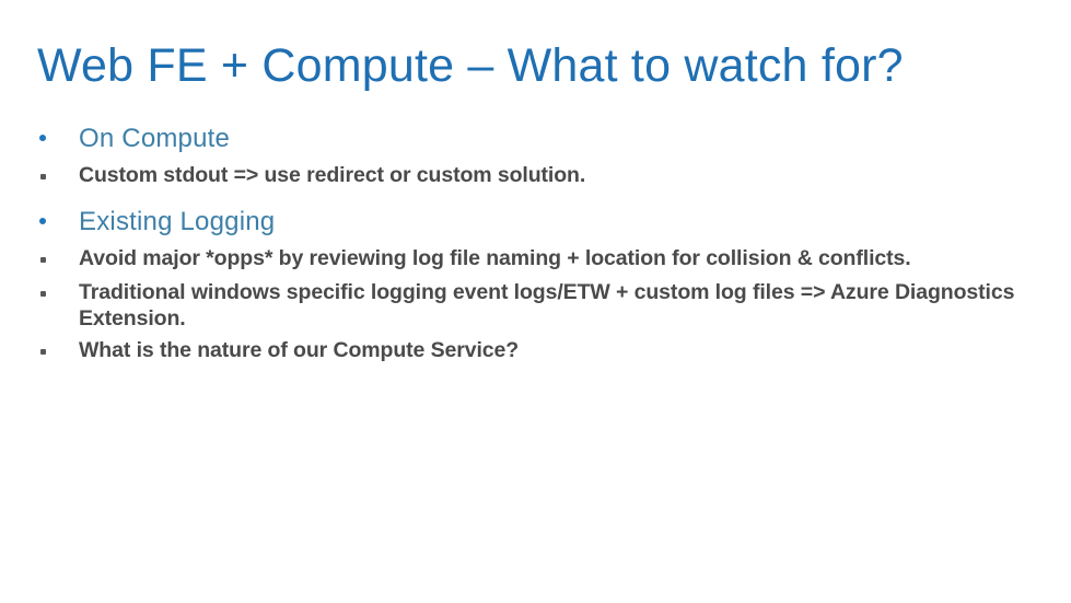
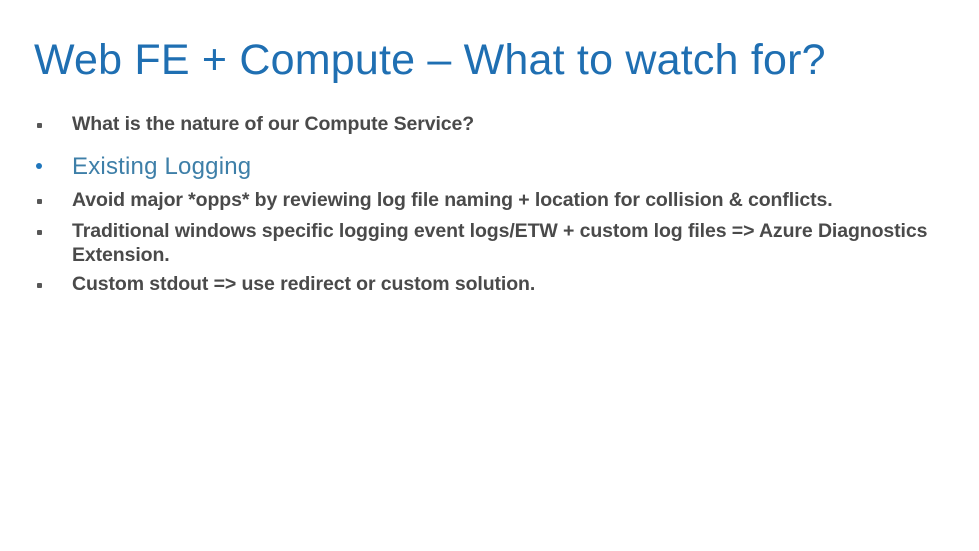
  Web FE + Compute – What to watch for?
- On Compute
- Custom stdout => use redirect or custom solution.
+ What is the nature of our Compute Service?
  Existing Logging
  Avoid major *opps* by reviewing log file naming + location for collision & conflicts.
  Traditional windows specific logging event logs/ETW + custom log files => Azure Diagnostics Extension.
- What is the nature of our Compute Service?
+ Custom stdout => use redirect or custom solution.
